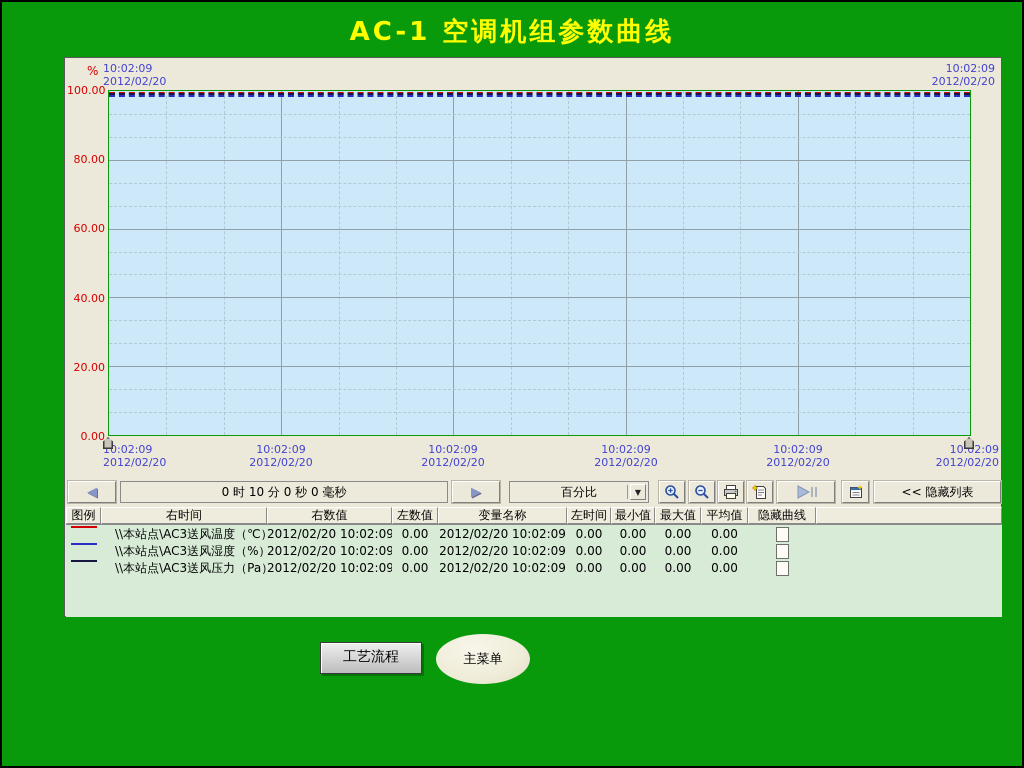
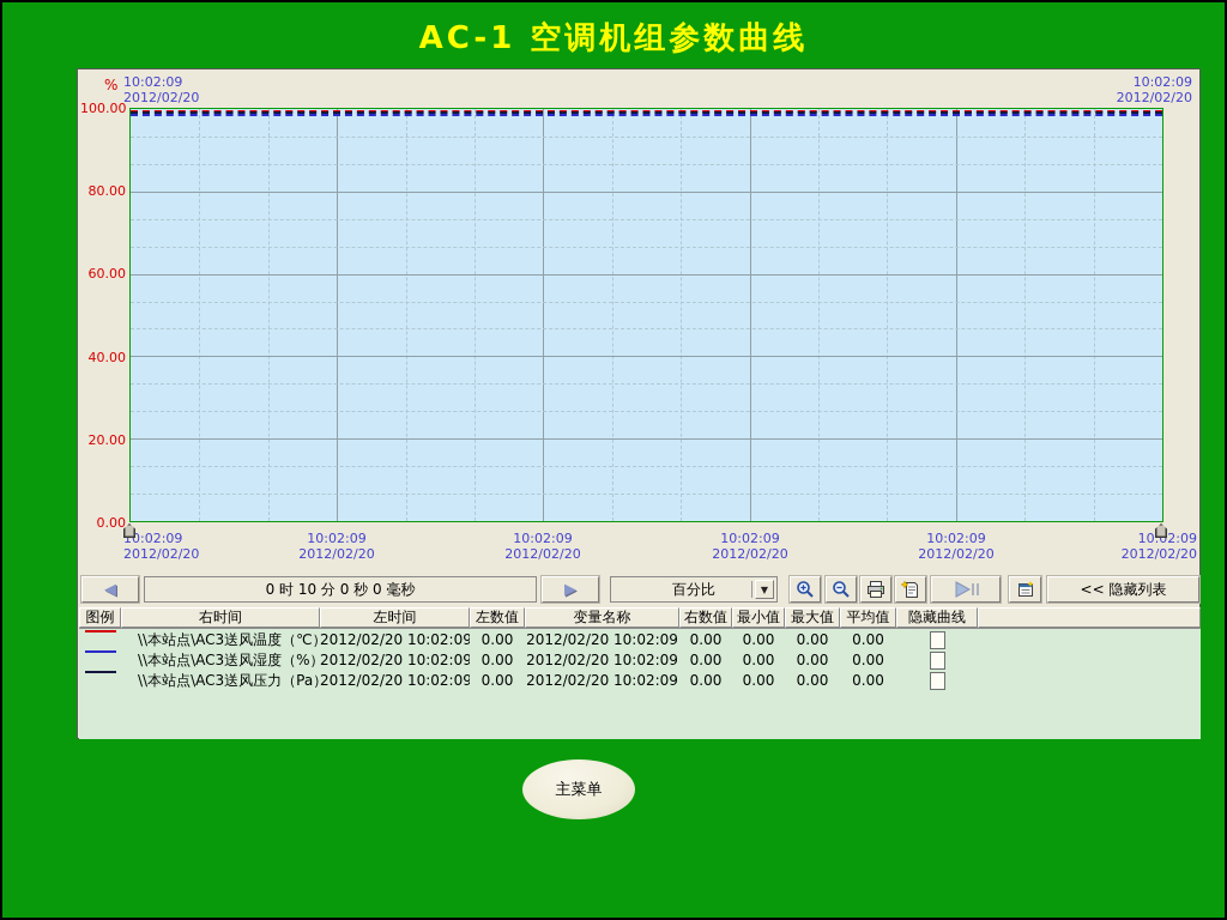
  AC-1 空调机组参数曲线
  %
  10:02:09
  2012/02/20
  10:02:09
  2012/02/20
  100.00
  80.00
  60.00
  40.00
  20.00
  0.00
  10:02:09
  2012/02/20
  10:02:09
  2012/02/20
  10:02:09
  2012/02/20
  10:02:09
  2012/02/20
  10:02:09
  2012/02/20
  10:02:09
  2012/02/20
  ◀
  0 时 10 分 0 秒 0 毫秒
  ▶
  百分比
  ▼
  << 隐藏列表
  图例
  右时间
- 右数值
+ 左时间
  左数值
  变量名称
- 左时间
+ 右数值
  最小值
  最大值
  平均值
  隐藏曲线
  \\本站点\AC3送风温度（℃）
  2012/02/20 10:02:09
  0.00
  2012/02/20 10:02:09
  0.00
  0.00
  0.00
  0.00
  \\本站点\AC3送风湿度（%）
  2012/02/20 10:02:09
  0.00
  2012/02/20 10:02:09
  0.00
  0.00
  0.00
  0.00
  \\本站点\AC3送风压力（Pa
  2012/02/20 10:02:09
  0.00
  2012/02/20 10:02:09
  0.00
  0.00
  0.00
  0.00
- 工艺流程
  主菜单
